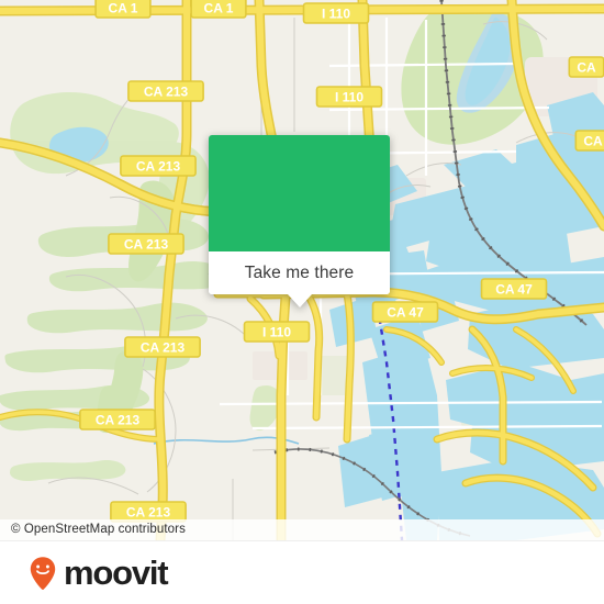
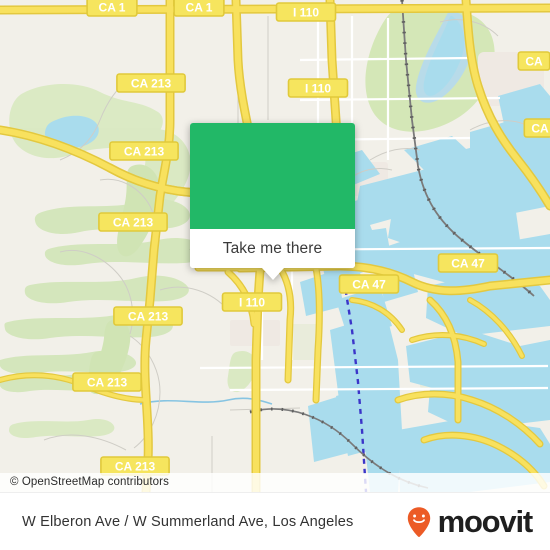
  CA 1
  CA 1
  I 110
  CA 213
  I 110
  CA
  CA
  CA 213
  CA 213
  CA 47
  CA 47
  I 110
  CA 213
  CA 213
  CA 213
  © OpenStreetMap contributors
  Take me there
+ W Elberon Ave / W Summerland Ave, Los Angeles
  moovit
